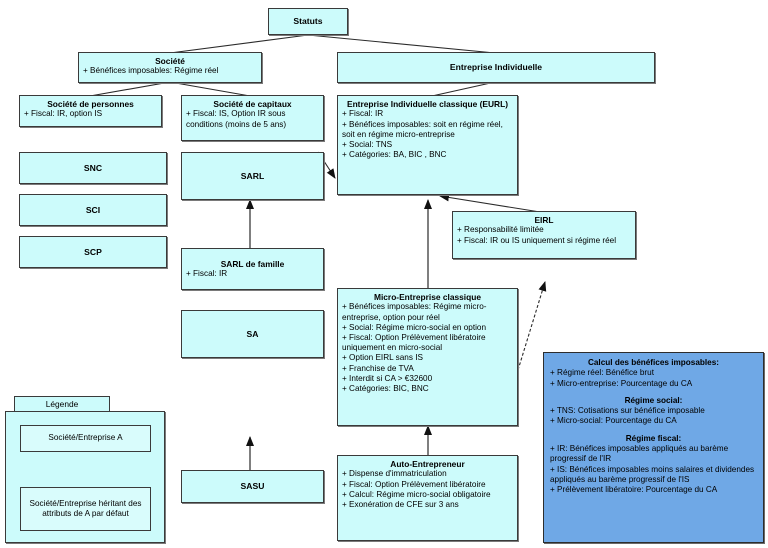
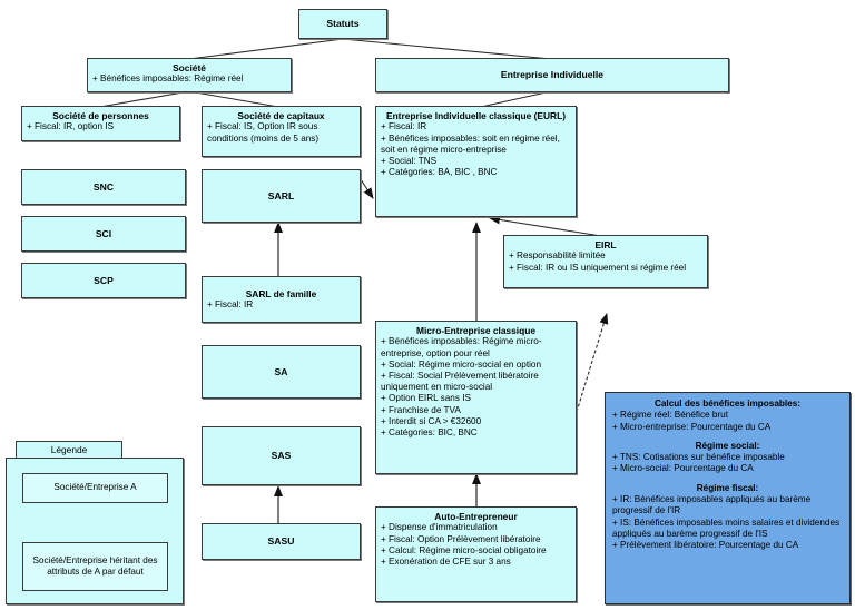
  Statuts
  Société
  + Bénéfices imposables: Régime réel
  Entreprise Individuelle
  Société de personnes
  + Fiscal: IR, option IS
  Société de capitaux
  + Fiscal: IS, Option IR sous conditions (moins de 5 ans)
  Entreprise Individuelle classique (EURL)
  + Fiscal: IR
  + Bénéfices imposables: soit en régime réel, soit en régime micro-entreprise
  + Social: TNS
  + Catégories: BA, BIC , BNC
  SNC
  SCI
  SCP
  SARL
  SARL de famille
  + Fiscal: IR
  EIRL
  + Responsabilité limitée
  + Fiscal: IR ou IS uniquement si régime réel
  SA
+ SAS
  SASU
  Micro-Entreprise classique
  + Bénéfices imposables: Régime micro-entreprise, option pour réel
  + Social: Régime micro-social en option
- + Fiscal: Option Prélèvement libératoire uniquement en micro-social
+ + Fiscal: Social Prélèvement libératoire uniquement en micro-social
  + Option EIRL sans IS
  + Franchise de TVA
  + Interdit si CA > €32600
  + Catégories: BIC, BNC
  Auto-Entrepreneur
  + Dispense d'immatriculation
  + Fiscal: Option Prélèvement libératoire
  + Calcul: Régime micro-social obligatoire
  + Exonération de CFE sur 3 ans
  Calcul des bénéfices imposables:
  + Régime réel: Bénéfice brut
  + Micro-entreprise: Pourcentage du CA
  Régime social:
  + TNS: Cotisations sur bénéfice imposable
  + Micro-social: Pourcentage du CA
  Régime fiscal:
  + IR: Bénéfices imposables appliqués au barème progressif de l'IR
  + IS: Bénéfices imposables moins salaires et dividendes appliqués au barème progressif de l'IS
  + Prélèvement libératoire: Pourcentage du CA
  Légende
  Société/Entreprise A
  Société/Entreprise héritant des attributs de A par défaut
